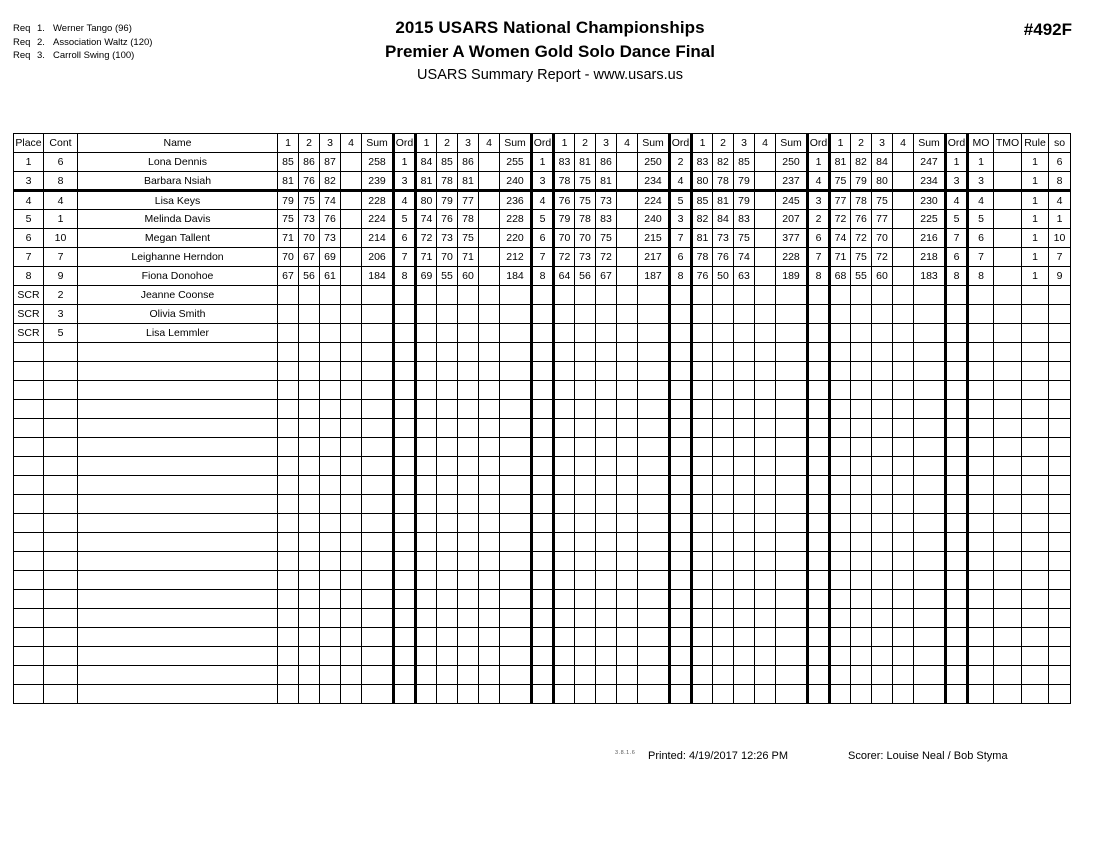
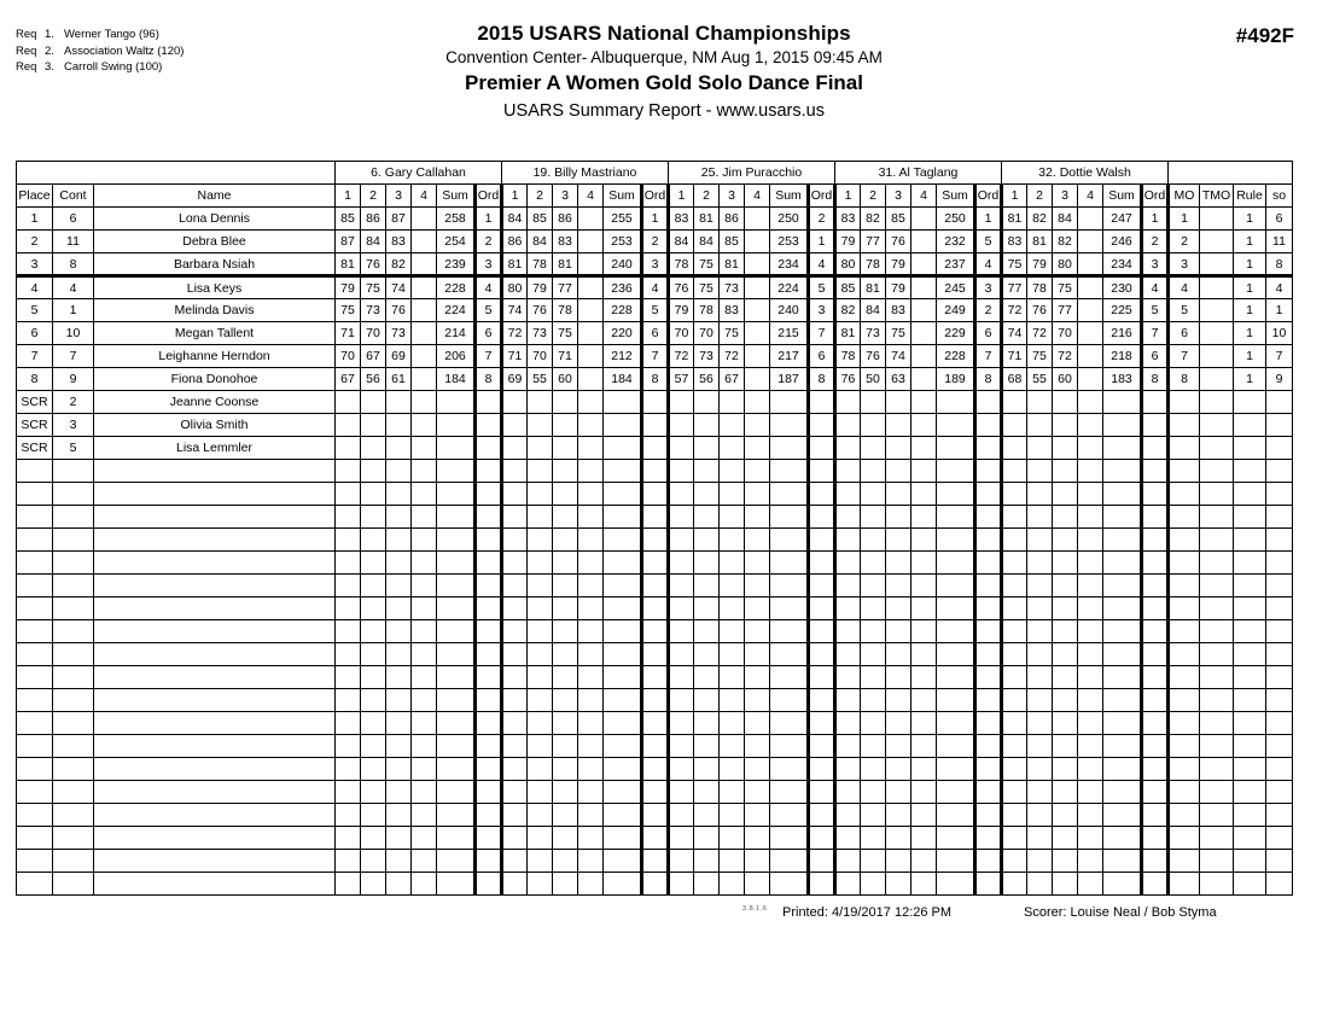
  Req 1. Werner Tango (96)
  Req 2. Association Waltz (120)
  Req 3. Carroll Swing (100)
  2015 USARS National Championships
+ Convention Center- Albuquerque, NM Aug 1, 2015 09:45 AM
  Premier A Women Gold Solo Dance Final
  USARS Summary Report - www.usars.us
  #492F
+ 	6. Gary Callahan	19. Billy Mastriano	25. Jim Puracchio	31. Al Taglang	32. Dottie Walsh
  Place	Cont	Name	1	2	3	4	Sum	Ord	1	2	3	4	Sum	Ord	1	2	3	4	Sum	Ord	1	2	3	4	Sum	Ord	1	2	3	4	Sum	Ord	MO	TMO	Rule	so
  1	6	Lona Dennis	85	86	87		258	1	84	85	86		255	1	83	81	86		250	2	83	82	85		250	1	81	82	84		247	1	1		1	6
+ 2	11	Debra Blee	87	84	83		254	2	86	84	83		253	2	84	84	85		253	1	79	77	76		232	5	83	81	82		246	2	2		1	11
  3	8	Barbara Nsiah	81	76	82		239	3	81	78	81		240	3	78	75	81		234	4	80	78	79		237	4	75	79	80		234	3	3		1	8
  4	4	Lisa Keys	79	75	74		228	4	80	79	77		236	4	76	75	73		224	5	85	81	79		245	3	77	78	75		230	4	4		1	4
- 5	1	Melinda Davis	75	73	76		224	5	74	76	78		228	5	79	78	83		240	3	82	84	83		207	2	72	76	77		225	5	5		1	1
+ 5	1	Melinda Davis	75	73	76		224	5	74	76	78		228	5	79	78	83		240	3	82	84	83		249	2	72	76	77		225	5	5		1	1
- 6	10	Megan Tallent	71	70	73		214	6	72	73	75		220	6	70	70	75		215	7	81	73	75		377	6	74	72	70		216	7	6		1	10
+ 6	10	Megan Tallent	71	70	73		214	6	72	73	75		220	6	70	70	75		215	7	81	73	75		229	6	74	72	70		216	7	6		1	10
  7	7	Leighanne Herndon	70	67	69		206	7	71	70	71		212	7	72	73	72		217	6	78	76	74		228	7	71	75	72		218	6	7		1	7
- 8	9	Fiona Donohoe	67	56	61		184	8	69	55	60		184	8	64	56	67		187	8	76	50	63		189	8	68	55	60		183	8	8		1	9
+ 8	9	Fiona Donohoe	67	56	61		184	8	69	55	60		184	8	57	56	67		187	8	76	50	63		189	8	68	55	60		183	8	8		1	9
  SCR	2	Jeanne Coonse
  SCR	3	Olivia Smith
  SCR	5	Lisa Lemmler
  Printed: 4/19/2017 12:26 PM
  Scorer: Louise Neal / Bob Styma
